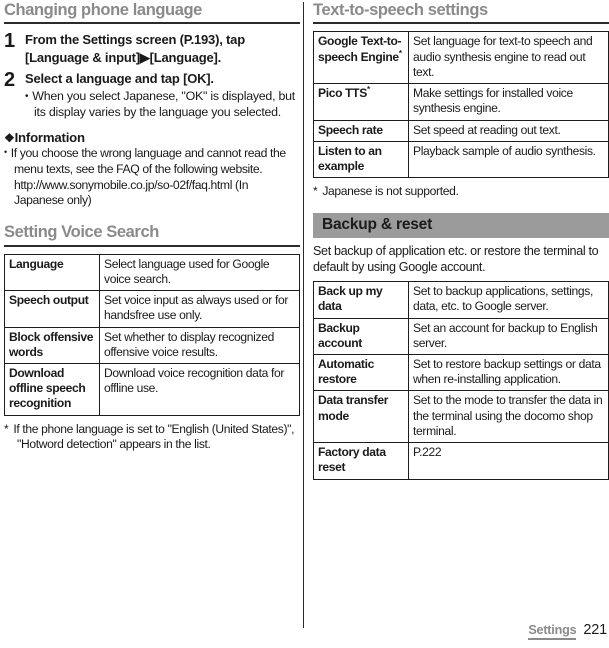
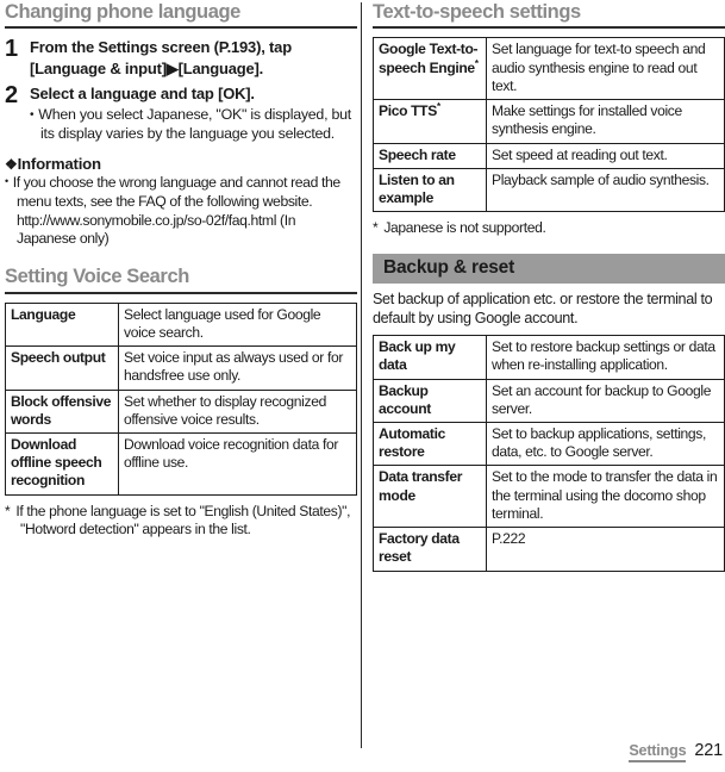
  Changing phone language
  1
  From the Settings screen (P.193), tap [Language & input]▶[Language].
  2
  Select a language and tap [OK].
  When you select Japanese, "OK" is displayed, but its display varies by the language you selected.
  ❖Information
  If you choose the wrong language and cannot read the menu texts, see the FAQ of the following website. http://www.sonymobile.co.jp/so-02f/faq.html (In Japanese only)
  Setting Voice Search
  Language	Select language used for Google voice search.
  Speech output	Set voice input as always used or for handsfree use only.
  Block offensive words	Set whether to display recognized offensive voice results.
  Download offline speech recognition	Download voice recognition data for offline use.
  * If the phone language is set to "English (United States)", "Hotword detection" appears in the list.
  Text-to-speech settings
  Google Text-to-speech Engine*	Set language for text-to speech and audio synthesis engine to read out text.
  Pico TTS*	Make settings for installed voice synthesis engine.
  Speech rate	Set speed at reading out text.
  Listen to an example	Playback sample of audio synthesis.
  * Japanese is not supported.
  Backup & reset
  Set backup of application etc. or restore the terminal to default by using Google account.
- Back up my data	Set to backup applications, settings, data, etc. to Google server.
+ Back up my data	Set to restore backup settings or data when re-installing application.
- Backup account	Set an account for backup to English server.
+ Backup account	Set an account for backup to Google server.
- Automatic restore	Set to restore backup settings or data when re-installing application.
+ Automatic restore	Set to backup applications, settings, data, etc. to Google server.
  Data transfer mode	Set to the mode to transfer the data in the terminal using the docomo shop terminal.
  Factory data reset	P.222
  Settings
  221
